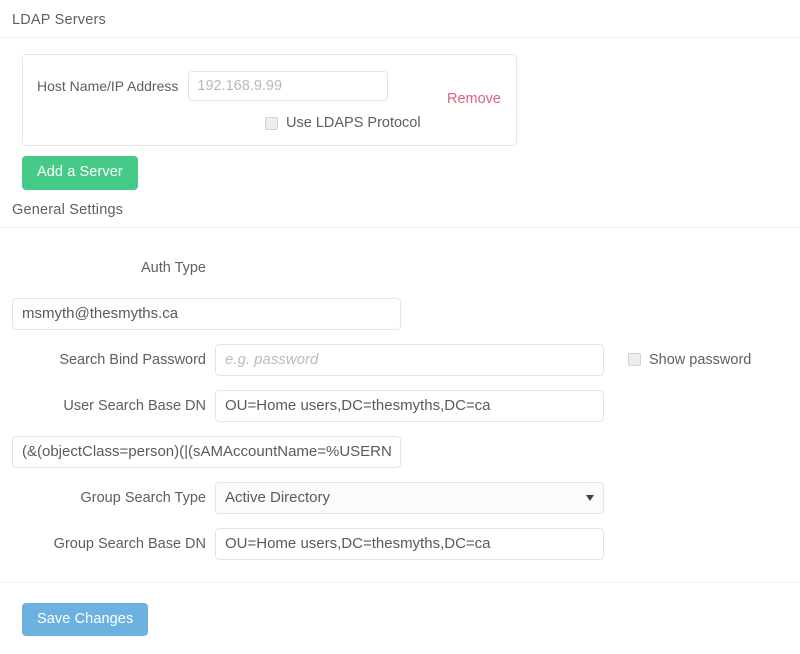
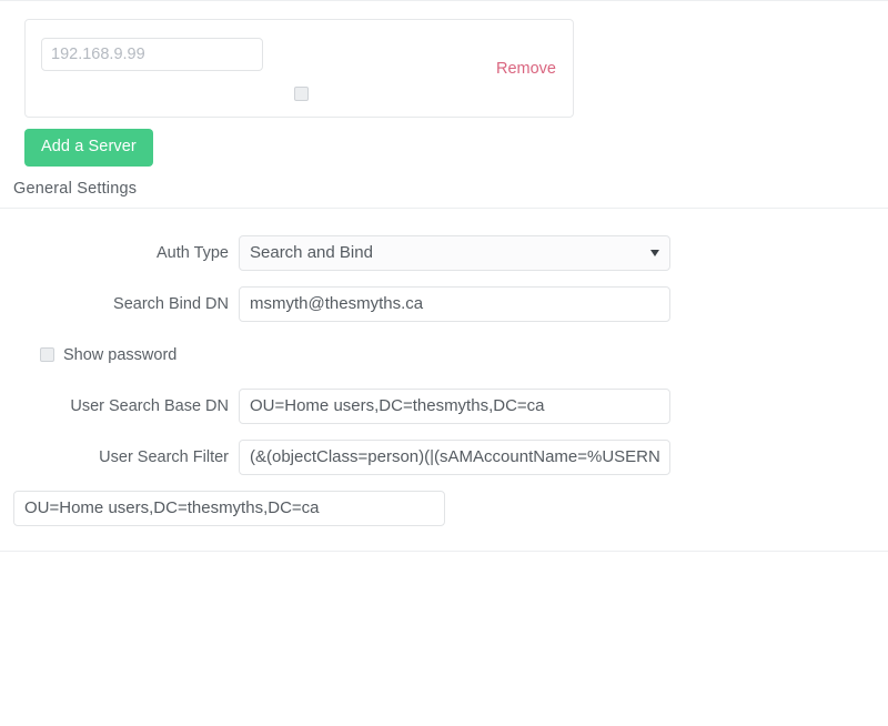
- LDAP Servers
- Host Name/IP Address
  192.168.9.99
  Remove
- Use LDAPS Protocol
  Add a Server
  General Settings
  Auth Type
+ Search and Bind
+ Search Bind DN
  msmyth@thesmyths.ca
- Search Bind Password
- e.g. password
  Show password
  User Search Base DN
  OU=Home users,DC=thesmyths,DC=ca
+ User Search Filter
  (&(objectClass=person)(|(sAMAccountName=%USERN
- Group Search Type
- Active Directory
- Group Search Base DN
  OU=Home users,DC=thesmyths,DC=ca
- Save Changes
